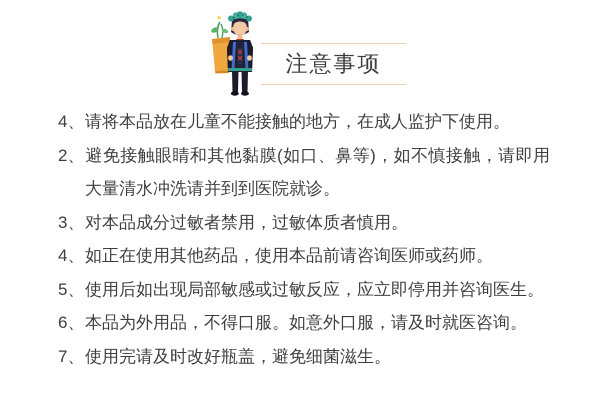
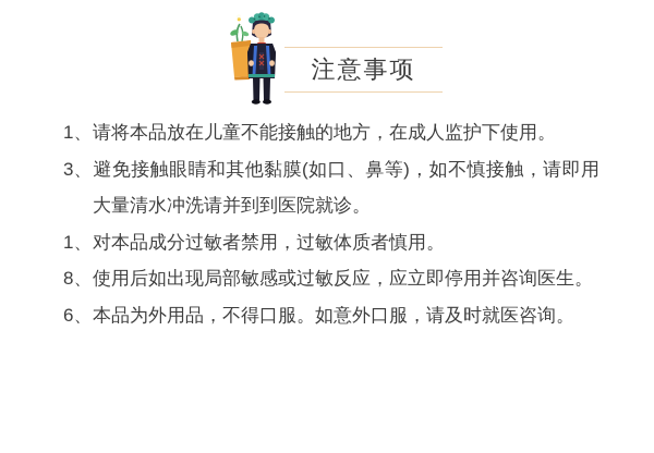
  注意事项
- 4、请将本品放在儿童不能接触的地方，在成人监护下使用。
+ 1、请将本品放在儿童不能接触的地方，在成人监护下使用。
- 2、避免接触眼睛和其他黏膜(如口、鼻等)，如不慎接触，请即用大量清水冲洗请并到到医院就诊。
+ 3、避免接触眼睛和其他黏膜(如口、鼻等)，如不慎接触，请即用大量清水冲洗请并到到医院就诊。
- 3、对本品成分过敏者禁用，过敏体质者慎用。
+ 1、对本品成分过敏者禁用，过敏体质者慎用。
- 4、如正在使用其他药品，使用本品前请咨询医师或药师。
- 5、使用后如出现局部敏感或过敏反应，应立即停用并咨询医生。
+ 8、使用后如出现局部敏感或过敏反应，应立即停用并咨询医生。
  6、本品为外用品，不得口服。如意外口服，请及时就医咨询。
- 7、使用完请及时改好瓶盖，避免细菌滋生。
